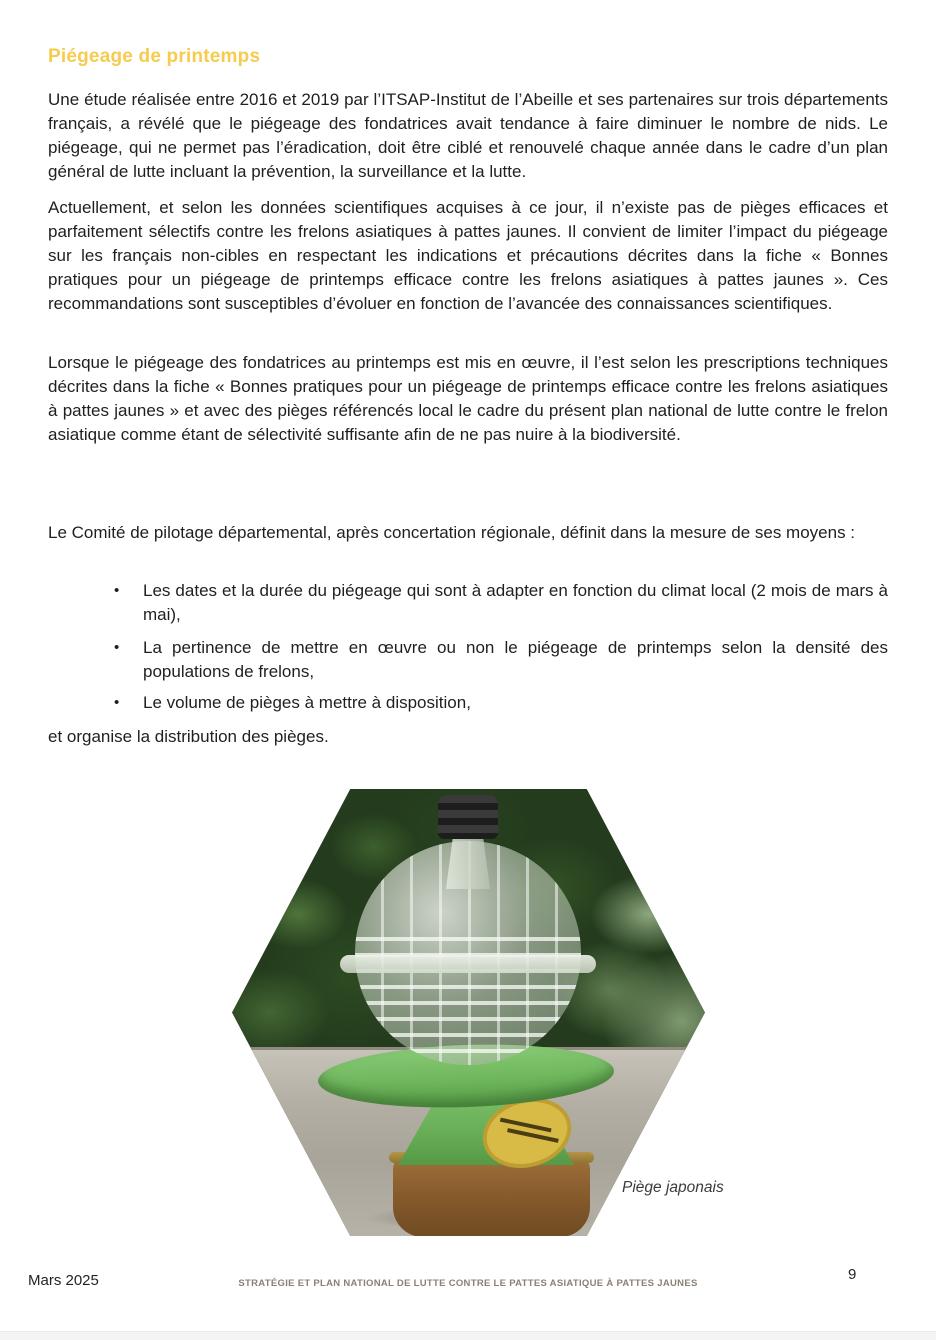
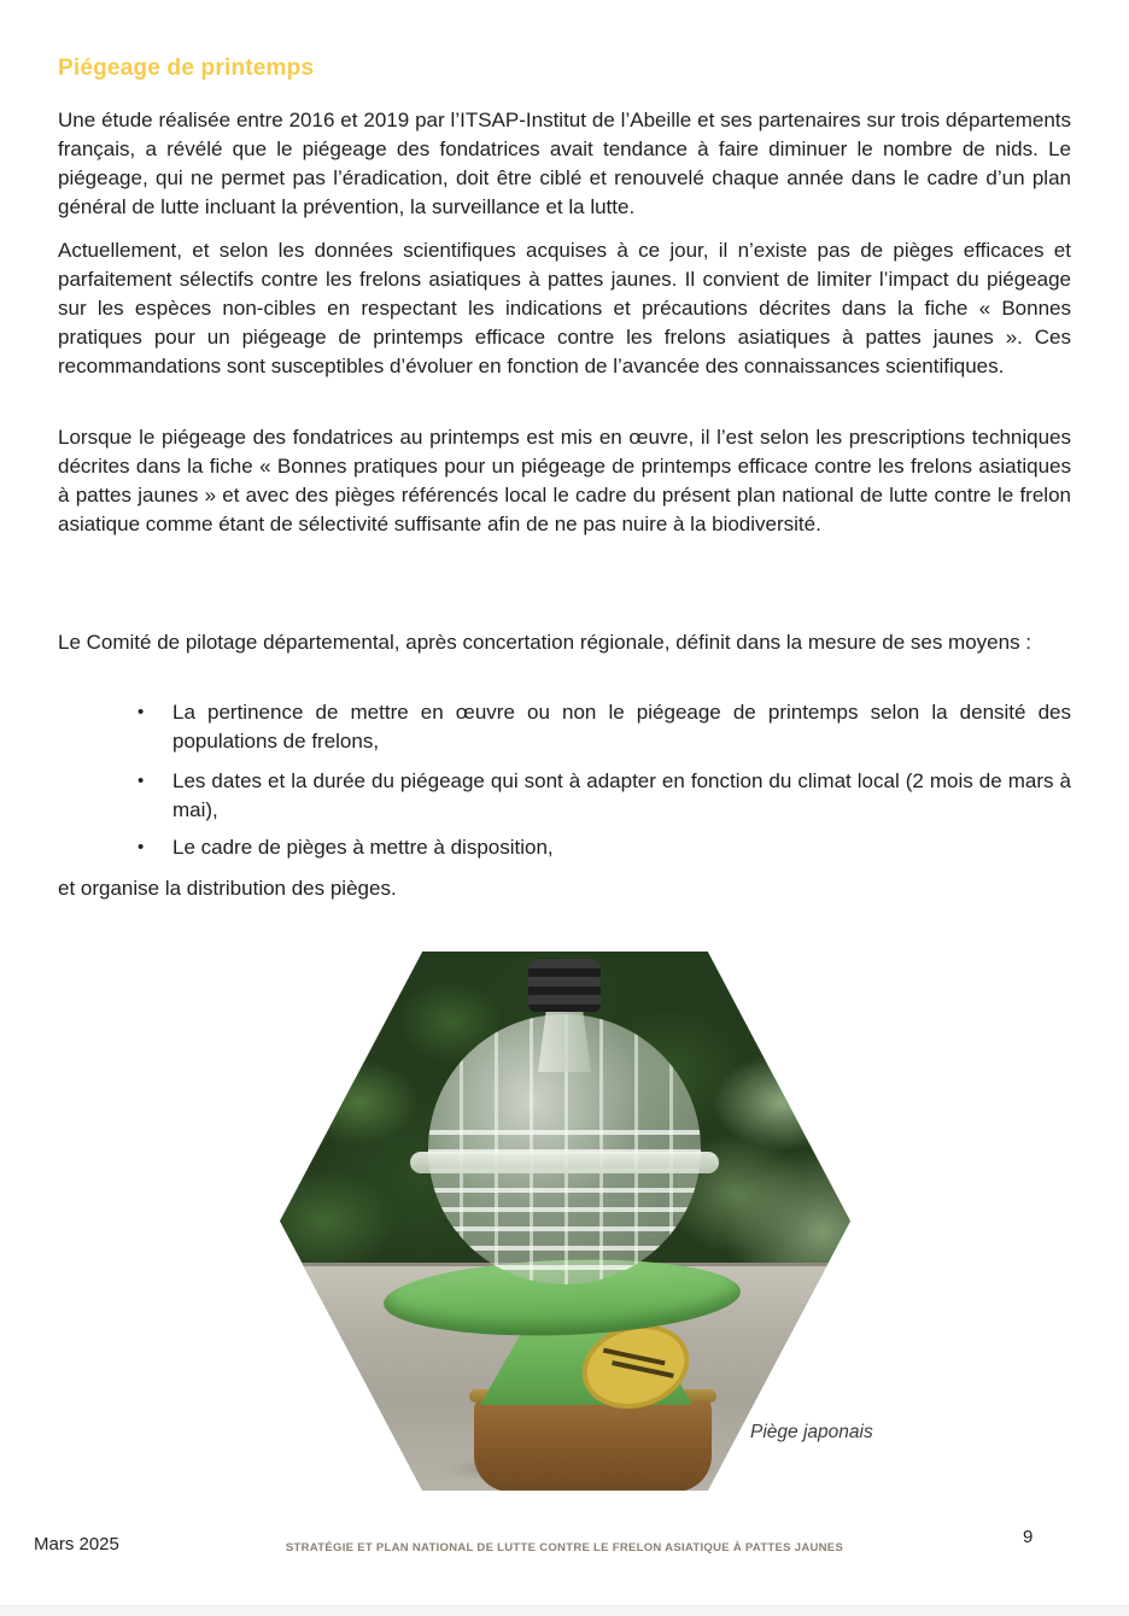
  Piégeage de printemps
  Une étude réalisée entre 2016 et 2019 par l’ITSAP-Institut de l’Abeille et ses partenaires sur trois départements français, a révélé que le piégeage des fondatrices avait tendance à faire diminuer le nombre de nids. Le piégeage, qui ne permet pas l’éradication, doit être ciblé et renouvelé chaque année dans le cadre d’un plan général de lutte incluant la prévention, la surveillance et la lutte.
- Actuellement, et selon les données scientifiques acquises à ce jour, il n’existe pas de pièges efficaces et parfaitement sélectifs contre les frelons asiatiques à pattes jaunes. Il convient de limiter l’impact du piégeage sur les français non-cibles en respectant les indications et précautions décrites dans la fiche « Bonnes pratiques pour un piégeage de printemps efficace contre les frelons asiatiques à pattes jaunes ». Ces recommandations sont susceptibles d’évoluer en fonction de l’avancée des connaissances scientifiques.
+ Actuellement, et selon les données scientifiques acquises à ce jour, il n’existe pas de pièges efficaces et parfaitement sélectifs contre les frelons asiatiques à pattes jaunes. Il convient de limiter l’impact du piégeage sur les espèces non-cibles en respectant les indications et précautions décrites dans la fiche « Bonnes pratiques pour un piégeage de printemps efficace contre les frelons asiatiques à pattes jaunes ». Ces recommandations sont susceptibles d’évoluer en fonction de l’avancée des connaissances scientifiques.
  Lorsque le piégeage des fondatrices au printemps est mis en œuvre, il l’est selon les prescriptions techniques décrites dans la fiche « Bonnes pratiques pour un piégeage de printemps efficace contre les frelons asiatiques à pattes jaunes » et avec des pièges référencés local le cadre du présent plan national de lutte contre le frelon asiatique comme étant de sélectivité suffisante afin de ne pas nuire à la biodiversité.
  Le Comité de pilotage départemental, après concertation régionale, définit dans la mesure de ses moyens :
  •
- Les dates et la durée du piégeage qui sont à adapter en fonction du climat local (2 mois de mars à mai),
+ La pertinence de mettre en œuvre ou non le piégeage de printemps selon la densité des populations de frelons,
  •
- La pertinence de mettre en œuvre ou non le piégeage de printemps selon la densité des populations de frelons,
+ Les dates et la durée du piégeage qui sont à adapter en fonction du climat local (2 mois de mars à mai),
  •
- Le volume de pièges à mettre à disposition,
+ Le cadre de pièges à mettre à disposition,
  et organise la distribution des pièges.
  Piège japonais
  Mars 2025
- STRATÉGIE ET PLAN NATIONAL DE LUTTE CONTRE LE PATTES ASIATIQUE À PATTES JAUNES
+ STRATÉGIE ET PLAN NATIONAL DE LUTTE CONTRE LE FRELON ASIATIQUE À PATTES JAUNES
  9
